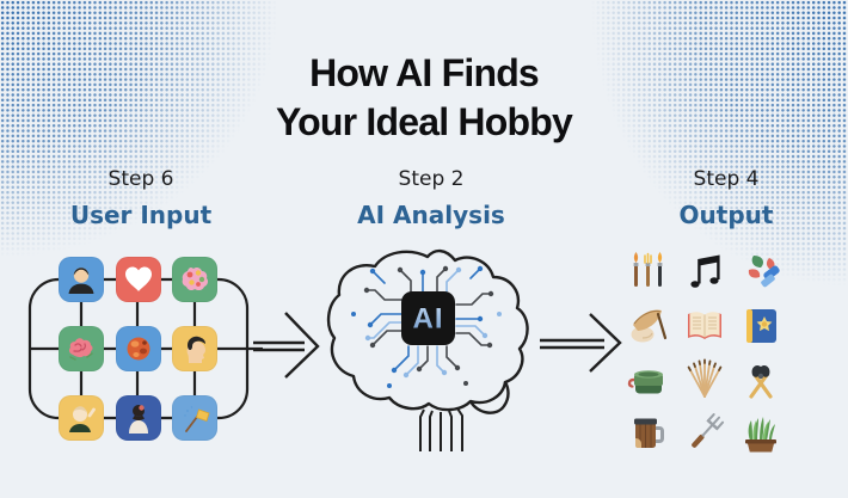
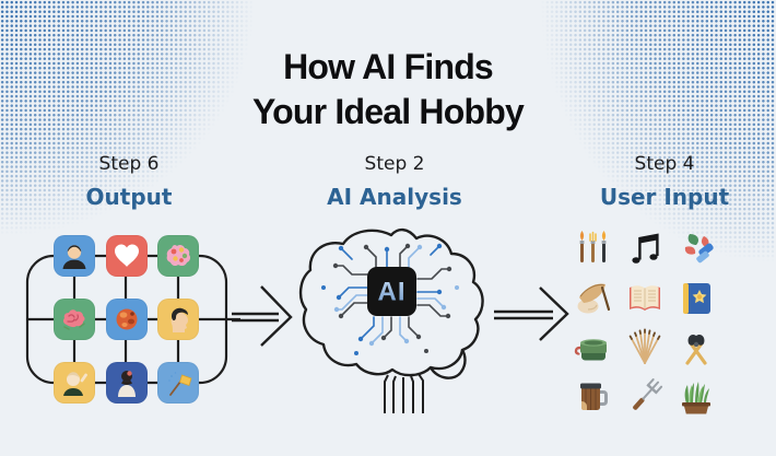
  How AI Finds
  Your Ideal Hobby
  Step 6
- User Input
+ Output
  Step 2
  AI Analysis
  Step 4
- Output
+ User Input
  AI
